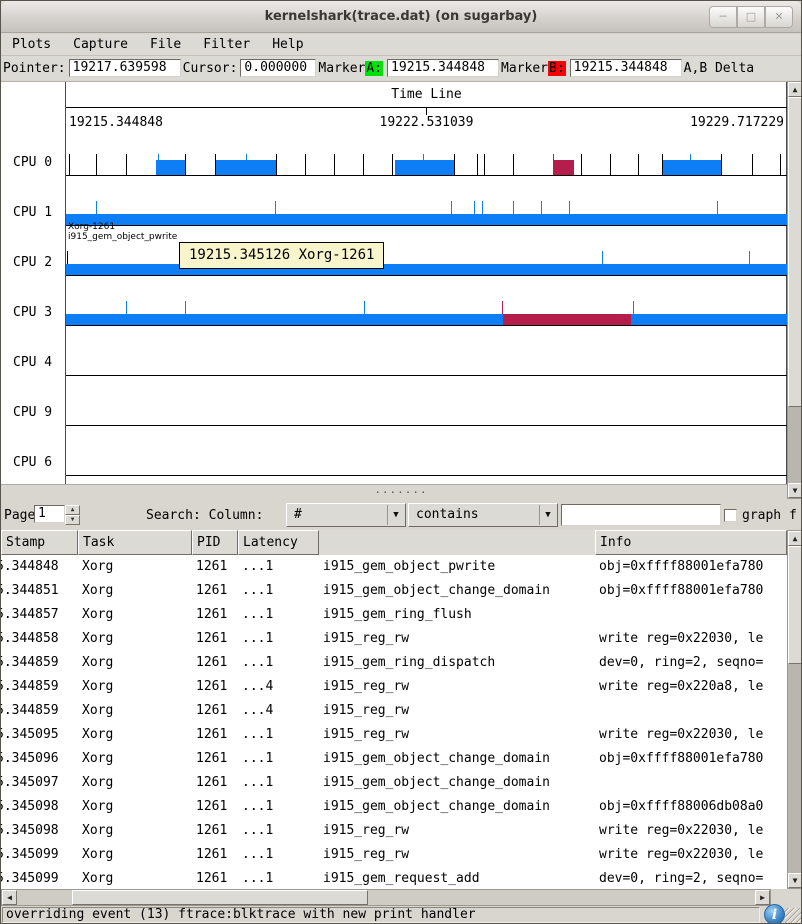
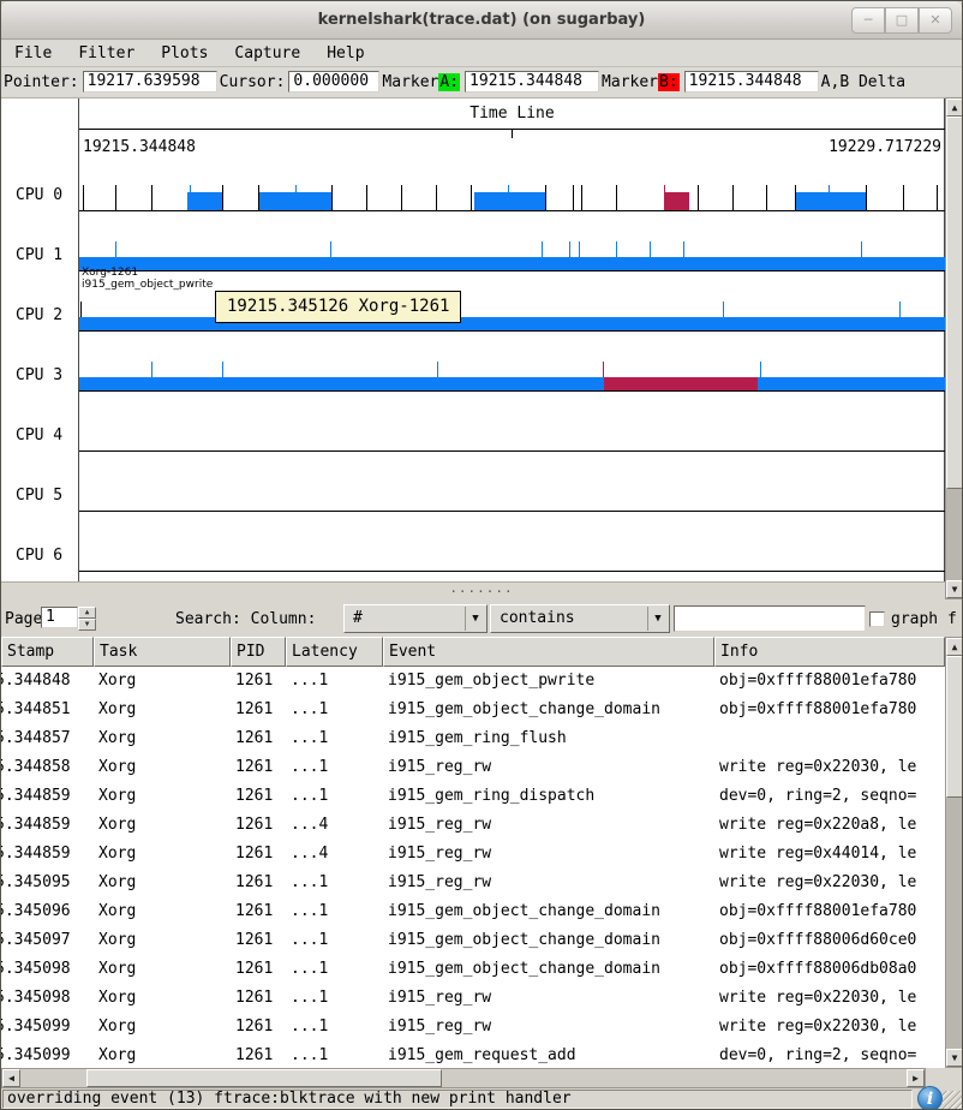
  kernelshark(trace.dat) (on sugarbay)
  ─
  □
  ✕
- Plots
+ File
- Capture
+ Filter
- File
+ Plots
- Filter
+ Capture
  Help
  Pointer:
  19217.639598
  Cursor:
  0.000000
  Marker
  A:
  19215.344848
  Marker
  B:
  19215.344848
  A,B Delta
  Time Line
  19215.344848
- 19222.531039
  19229.717229
  CPU 0
  CPU 1
  CPU 2
  CPU 3
  CPU 4
- CPU 9
+ CPU 5
  CPU 6
  Xorg-1261
  i915_gem_object_pwrite
  19215.345126 Xorg-1261
  ▲
  ▼
  ·······
  Page
  1
  Search: Column:
  #
  ▼
  contains
  ▼
  graph f
  Stamp
  Task
  PID
  Latency
+ Event
  Info
  .344848
  Xorg
  1261
  ...1
  i915_gem_object_pwrite
  obj=0xffff88001efa780
  .344851
  Xorg
  1261
  ...1
  i915_gem_object_change_domain
  obj=0xffff88001efa780
  .344857
  Xorg
  1261
  ...1
  i915_gem_ring_flush
  .344858
  Xorg
  1261
  ...1
  i915_reg_rw
  write reg=0x22030, le
  .344859
  Xorg
  1261
  ...1
  i915_gem_ring_dispatch
  dev=0, ring=2, seqno=
  .344859
  Xorg
  1261
  ...4
  i915_reg_rw
  write reg=0x220a8, le
  .344859
  Xorg
  1261
  ...4
  i915_reg_rw
+ write reg=0x44014, le
  .345095
  Xorg
  1261
  ...1
  i915_reg_rw
  write reg=0x22030, le
  .345096
  Xorg
  1261
  ...1
  i915_gem_object_change_domain
  obj=0xffff88001efa780
  .345097
  Xorg
  1261
  ...1
  i915_gem_object_change_domain
+ obj=0xffff88006d60ce0
  .345098
  Xorg
  1261
  ...1
  i915_gem_object_change_domain
  obj=0xffff88006db08a0
  .345098
  Xorg
  1261
  ...1
  i915_reg_rw
  write reg=0x22030, le
  .345099
  Xorg
  1261
  ...1
  i915_reg_rw
  write reg=0x22030, le
  .345099
  Xorg
  1261
  ...1
  i915_gem_request_add
  dev=0, ring=2, seqno=
  ▲
  ▼
  ◀
  ▶
  overriding event (13) ftrace:blktrace with new print handler
  i
